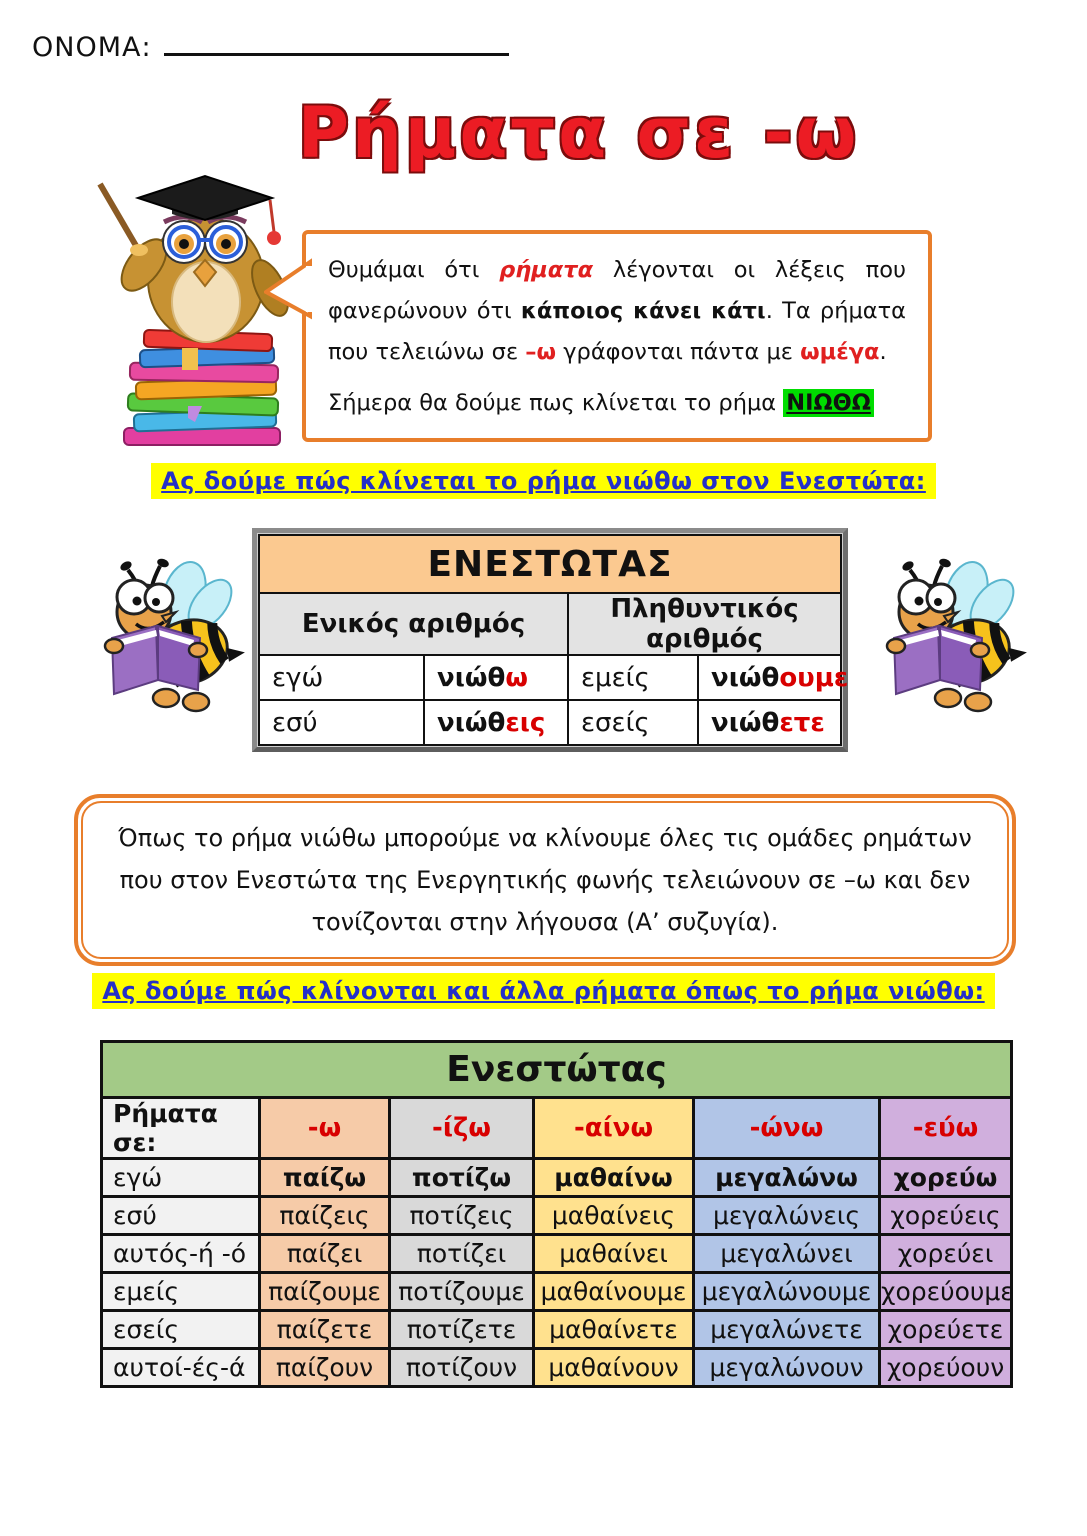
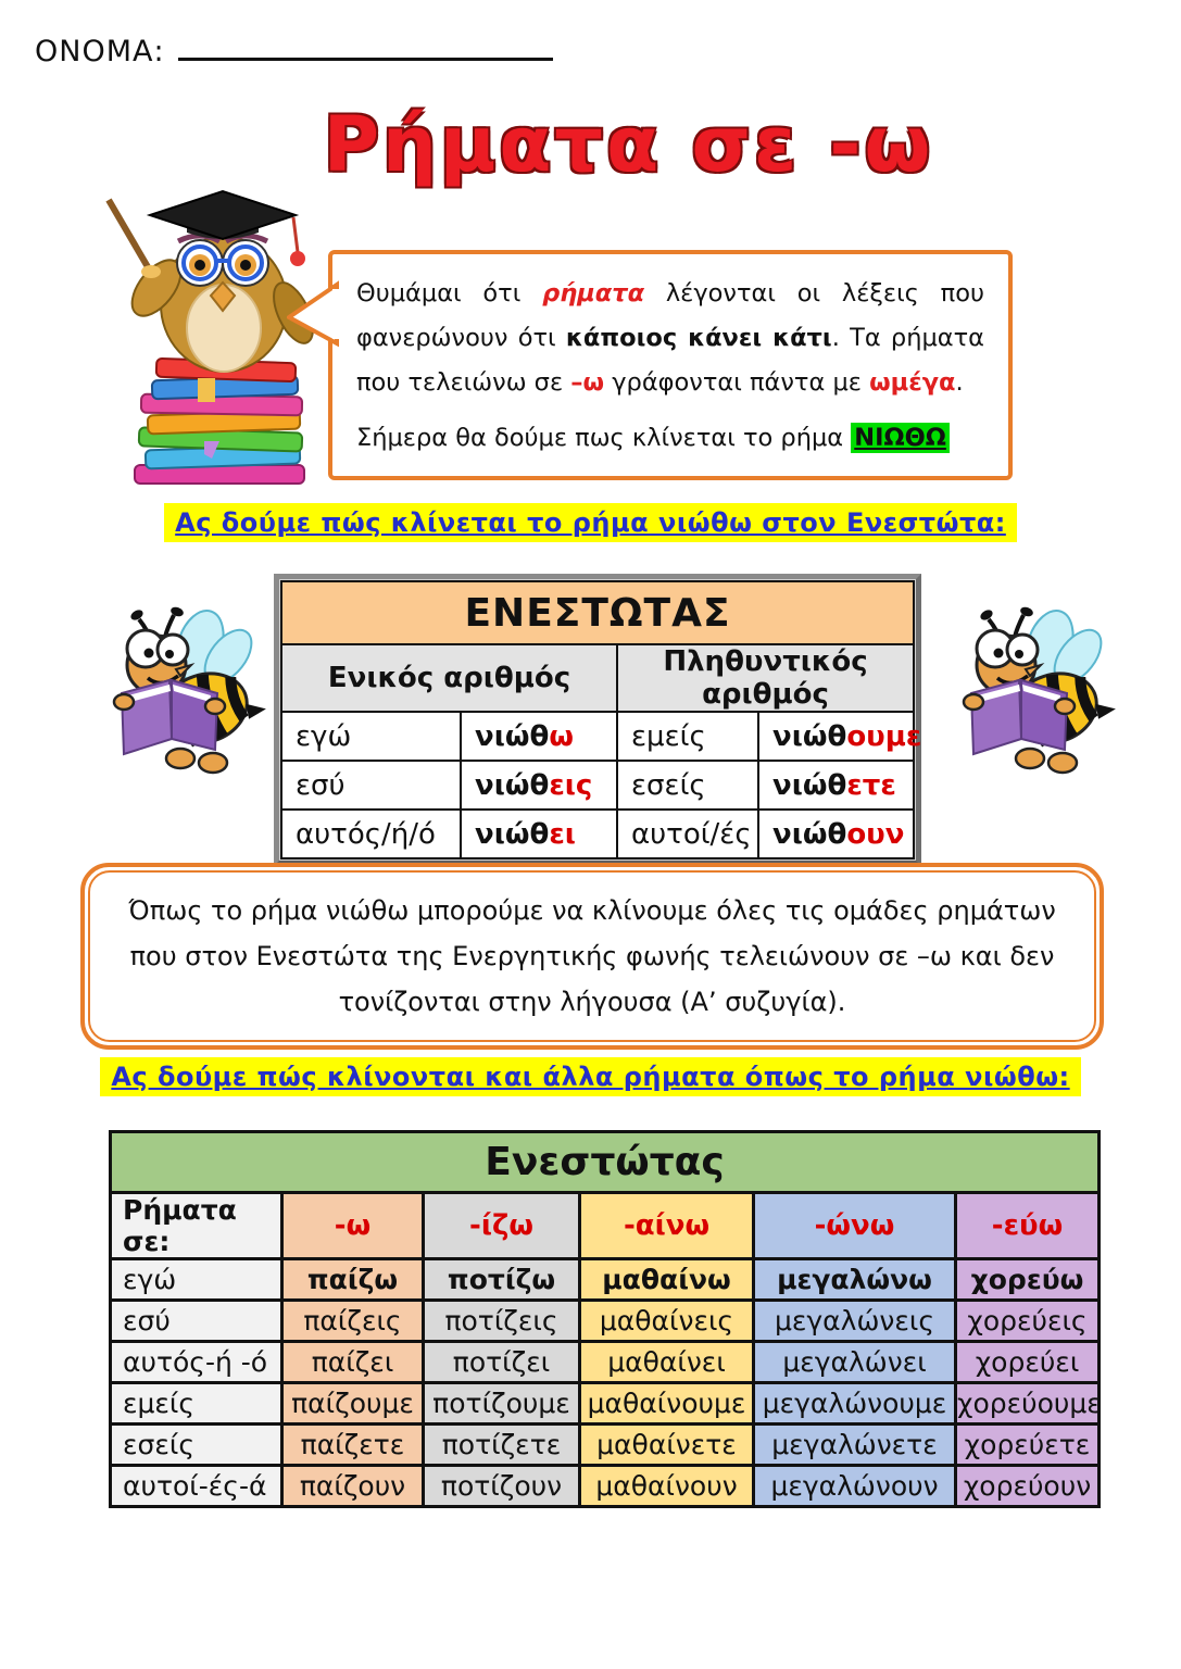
  ΟΝΟΜΑ:
  Ρήματα σε -ω
  Θυμάμαι ότι ρήματα λέγονται οι λέξεις που φανερώνουν ότι κάποιος κάνει κάτι. Τα ρήματα που τελειώνω σε –ω γράφονται πάντα με ωμέγα.
  Σήμερα θα δούμε πως κλίνεται το ρήμα ΝΙΩΘΩ
  Ας δούμε πώς κλίνεται το ρήμα νιώθω στον Ενεστώτα:
  ΕΝΕΣΤΩΤΑΣ
  Ενικός αριθμός	Πληθυντικός αριθμός
  εγώ	νιώθω	εμείς	νιώθουμε
  εσύ	νιώθεις	εσείς	νιώθετε
+ αυτός/ή/ό	νιώθει	αυτοί/ές	νιώθουν
  Όπως το ρήμα νιώθω μπορούμε να κλίνουμε όλες τις ομάδες ρημάτων που στον Ενεστώτα της Ενεργητικής φωνής τελειώνουν σε –ω και δεν τονίζονται στην λήγουσα (Α’ συζυγία).
  Ας δούμε πώς κλίνονται και άλλα ρήματα όπως το ρήμα νιώθω:
  Ενεστώτας
  Ρήματα σε:	-ω	-ίζω	-αίνω	-ώνω	-εύω
  εγώ	παίζω	ποτίζω	μαθαίνω	μεγαλώνω	χορεύω
  εσύ	παίζεις	ποτίζεις	μαθαίνεις	μεγαλώνεις	χορεύεις
  αυτός-ή -ό	παίζει	ποτίζει	μαθαίνει	μεγαλώνει	χορεύει
  εμείς	παίζουμε	ποτίζουμε	μαθαίνουμε	μεγαλώνουμε	χορεύουμε
  εσείς	παίζετε	ποτίζετε	μαθαίνετε	μεγαλώνετε	χορεύετε
  αυτοί-ές-ά	παίζουν	ποτίζουν	μαθαίνουν	μεγαλώνουν	χορεύουν
